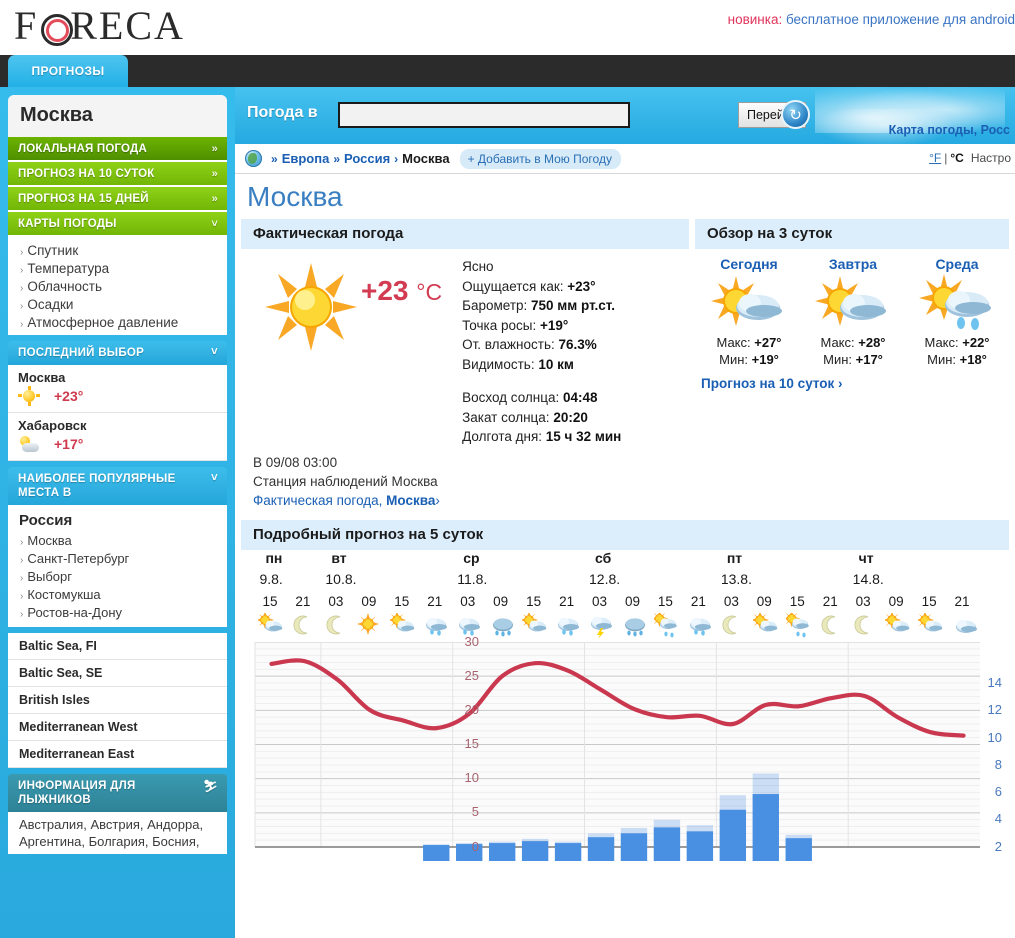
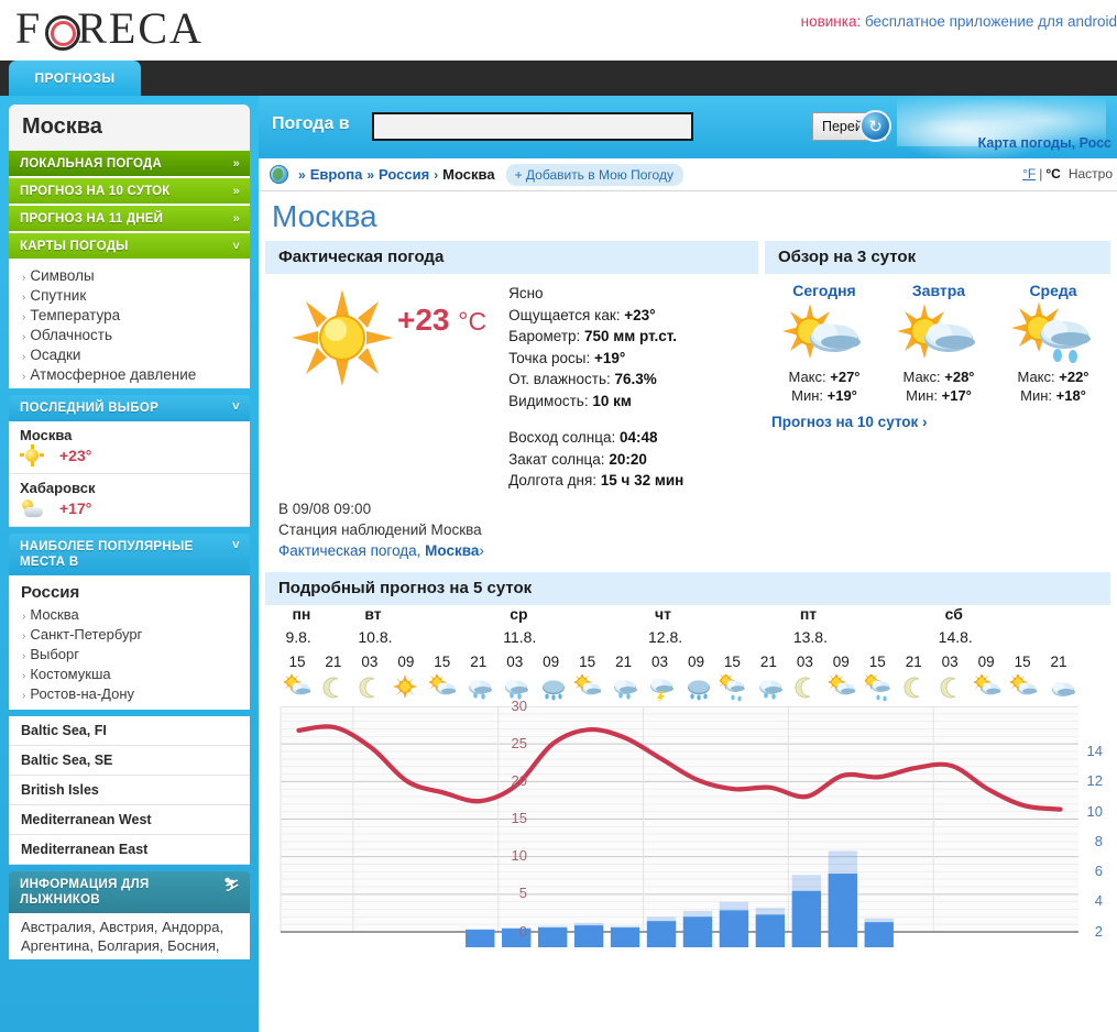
  F RECA
  новинка: бесплатное приложение для android
  ПРОГНОЗЫ
  Москва
  ЛОКАЛЬНАЯ ПОГОДА
  »
  ПРОГНОЗ НА 10 СУТОК
  »
- ПРОГНОЗ НА 15 ДНЕЙ
+ ПРОГНОЗ НА 11 ДНЕЙ
  »
  КАРТЫ ПОГОДЫ
  ˅
+ › Символы
  › Спутник
  › Температура
  › Облачность
  › Осадки
  › Атмосферное давление
  ПОСЛЕДНИЙ ВЫБОР
  ˅
  Москва
  +23°
  Хабаровск
  +17°
  НАИБОЛЕЕ ПОПУЛЯРНЫЕ МЕСТА В
  ˅
  Россия
  › Москва
  › Санкт-Петербург
  › Выборг
  › Костомукша
  › Ростов-на-Дону
  Baltic Sea, FI
  Baltic Sea, SE
  British Isles
  Mediterranean West
  Mediterranean East
  ИНФОРМАЦИЯ ДЛЯ ЛЫЖНИКОВ
  ⛷
  Австралия, Австрия, Андорра, Аргентина, Болгария, Босния,
  Погода в
  ↻
  »
  Европа
  »
  Россия
  ›
  Москва
  + Добавить в Мою Погоду
  °F | °C Настро
  Карта погоды, Росс
  Москва
  Фактическая погода
  +23 °C
  Ясно
  Ощущается как: +23°
  Барометр: 750 мм рт.ст.
  Точка росы: +19°
  От. влажность: 76.3%
  Видимость: 10 км
  Восход солнца: 04:48
  Закат солнца: 20:20
  Долгота дня: 15 ч 32 мин
- В 09/08 03:00
+ В 09/08 09:00
  Станция наблюдений Москва
  Фактическая погода, Москва›
  Обзор на 3 суток
  Сегодня
  Макс: +27°
  Мин: +19°
  Завтра
  Макс: +28°
  Мин: +17°
  Среда
  Макс: +22°
  Мин: +18°
  Прогноз на 10 суток ›
  Подробный прогноз на 5 суток
  пн
  9.8.
  вт
  10.8.
  ср
  11.8.
- сб
+ чт
  12.8.
  пт
  13.8.
- чт
+ сб
  14.8.
  15
  21
  03
  09
  15
  21
  03
  09
  15
  21
  03
  09
  15
  21
  03
  09
  15
  21
  03
  09
  15
  21
  0
  5
  10
  15
  20
  25
  30
  2
  4
  6
  8
  10
  12
  14
